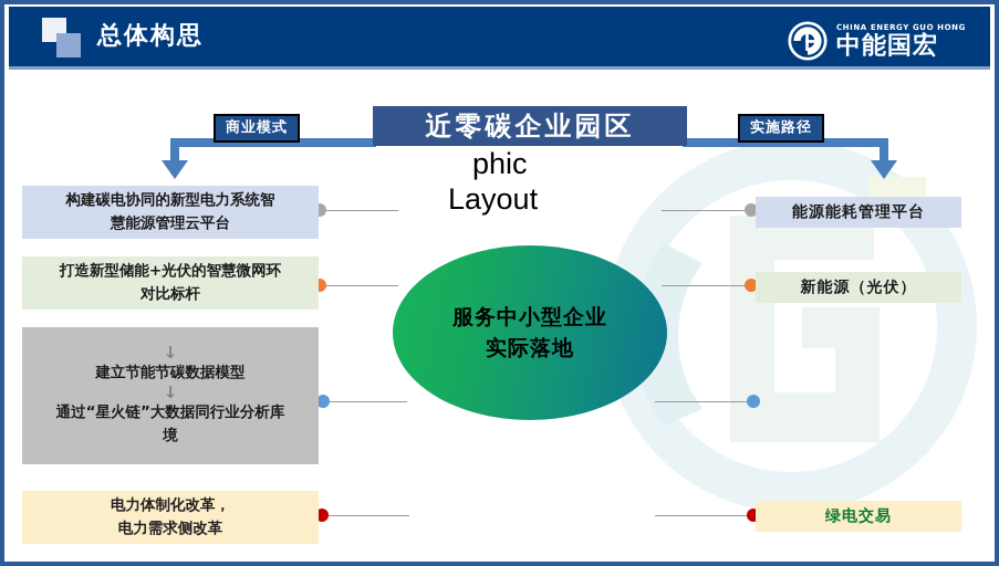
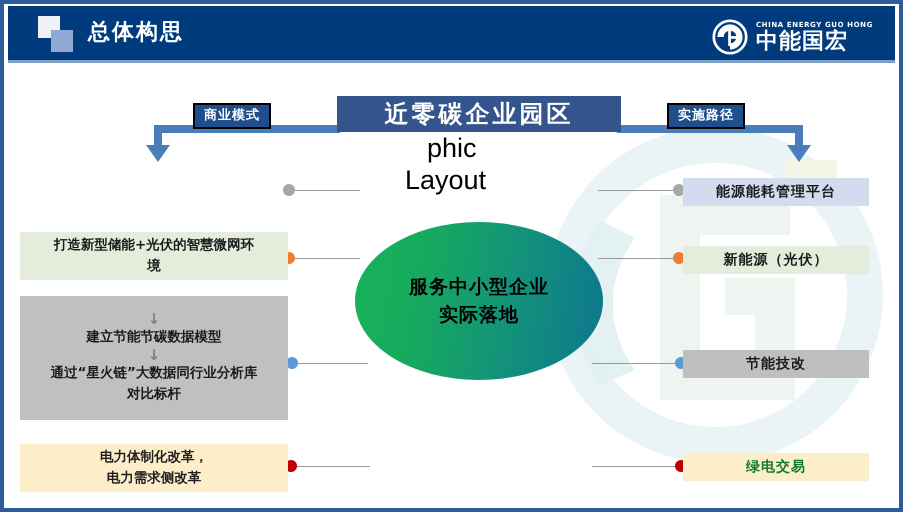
  总体构思
  CHINA ENERGY GUO HONG
  中能国宏
  商业模式
  近零碳企业园区
  实施路径
  phic
  Layout
  服务中小型企业
  实际落地
- 构建碳电协同的新型电力系统智
- 慧能源管理云平台
  打造新型储能+光伏的智慧微网环
- 对比标杆
+ 境
  ↓
  建立节能节碳数据模型
  ↓
  通过“星火链”大数据同行业分析库
- 境
+ 对比标杆
  电力体制化改革，
  电力需求侧改革
  能源能耗管理平台
  新能源（光伏）
+ 节能技改
  绿电交易
